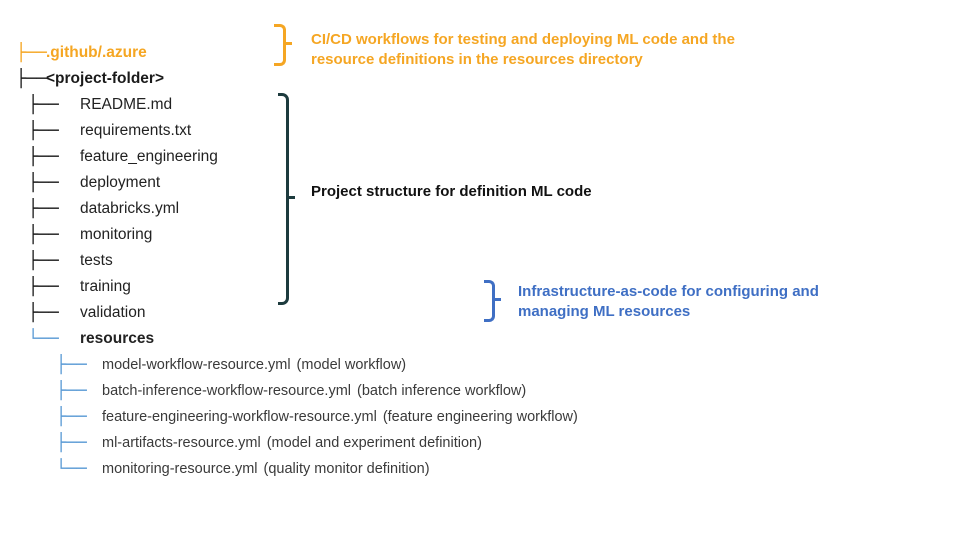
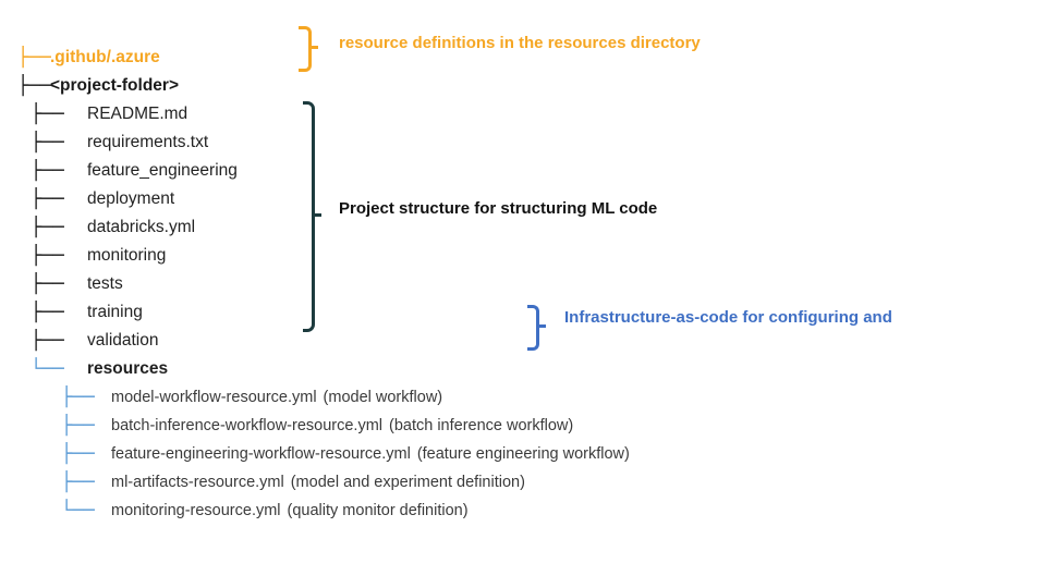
  ├──
  .github/.azure
  ├──
  <project-folder>
  ├──
  README.md
  ├──
  requirements.txt
  ├──
  feature_engineering
  ├──
  deployment
  ├──
  databricks.yml
  ├──
  monitoring
  ├──
  tests
  ├──
  training
  ├──
  validation
  └──
  resources
  ├──
  model-workflow-resource.yml
  (model workflow)
  ├──
  batch-inference-workflow-resource.yml
  (batch inference workflow)
  ├──
  feature-engineering-workflow-resource.yml
  (feature engineering workflow)
  ├──
  ml-artifacts-resource.yml
  (model and experiment definition)
  └──
  monitoring-resource.yml
  (quality monitor definition)
- CI/CD workflows for testing and deploying ML code and the
  resource definitions in the resources directory
- Project structure for definition ML code
+ Project structure for structuring ML code
  Infrastructure-as-code for configuring and
- managing ML resources
